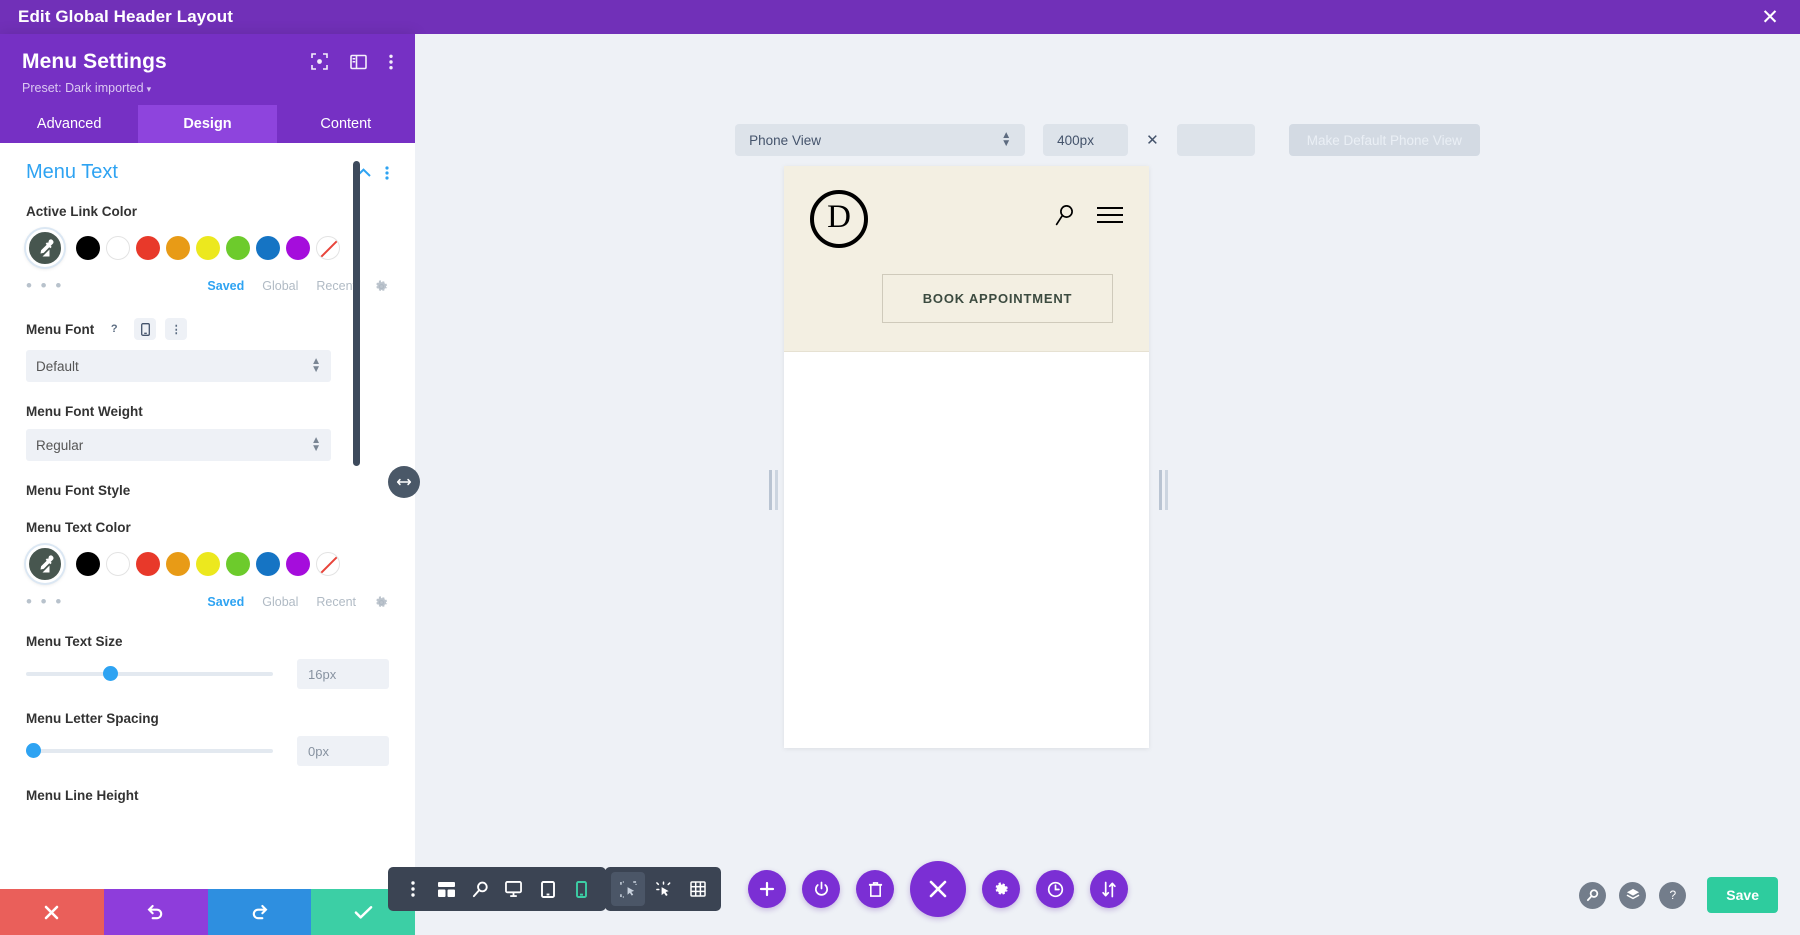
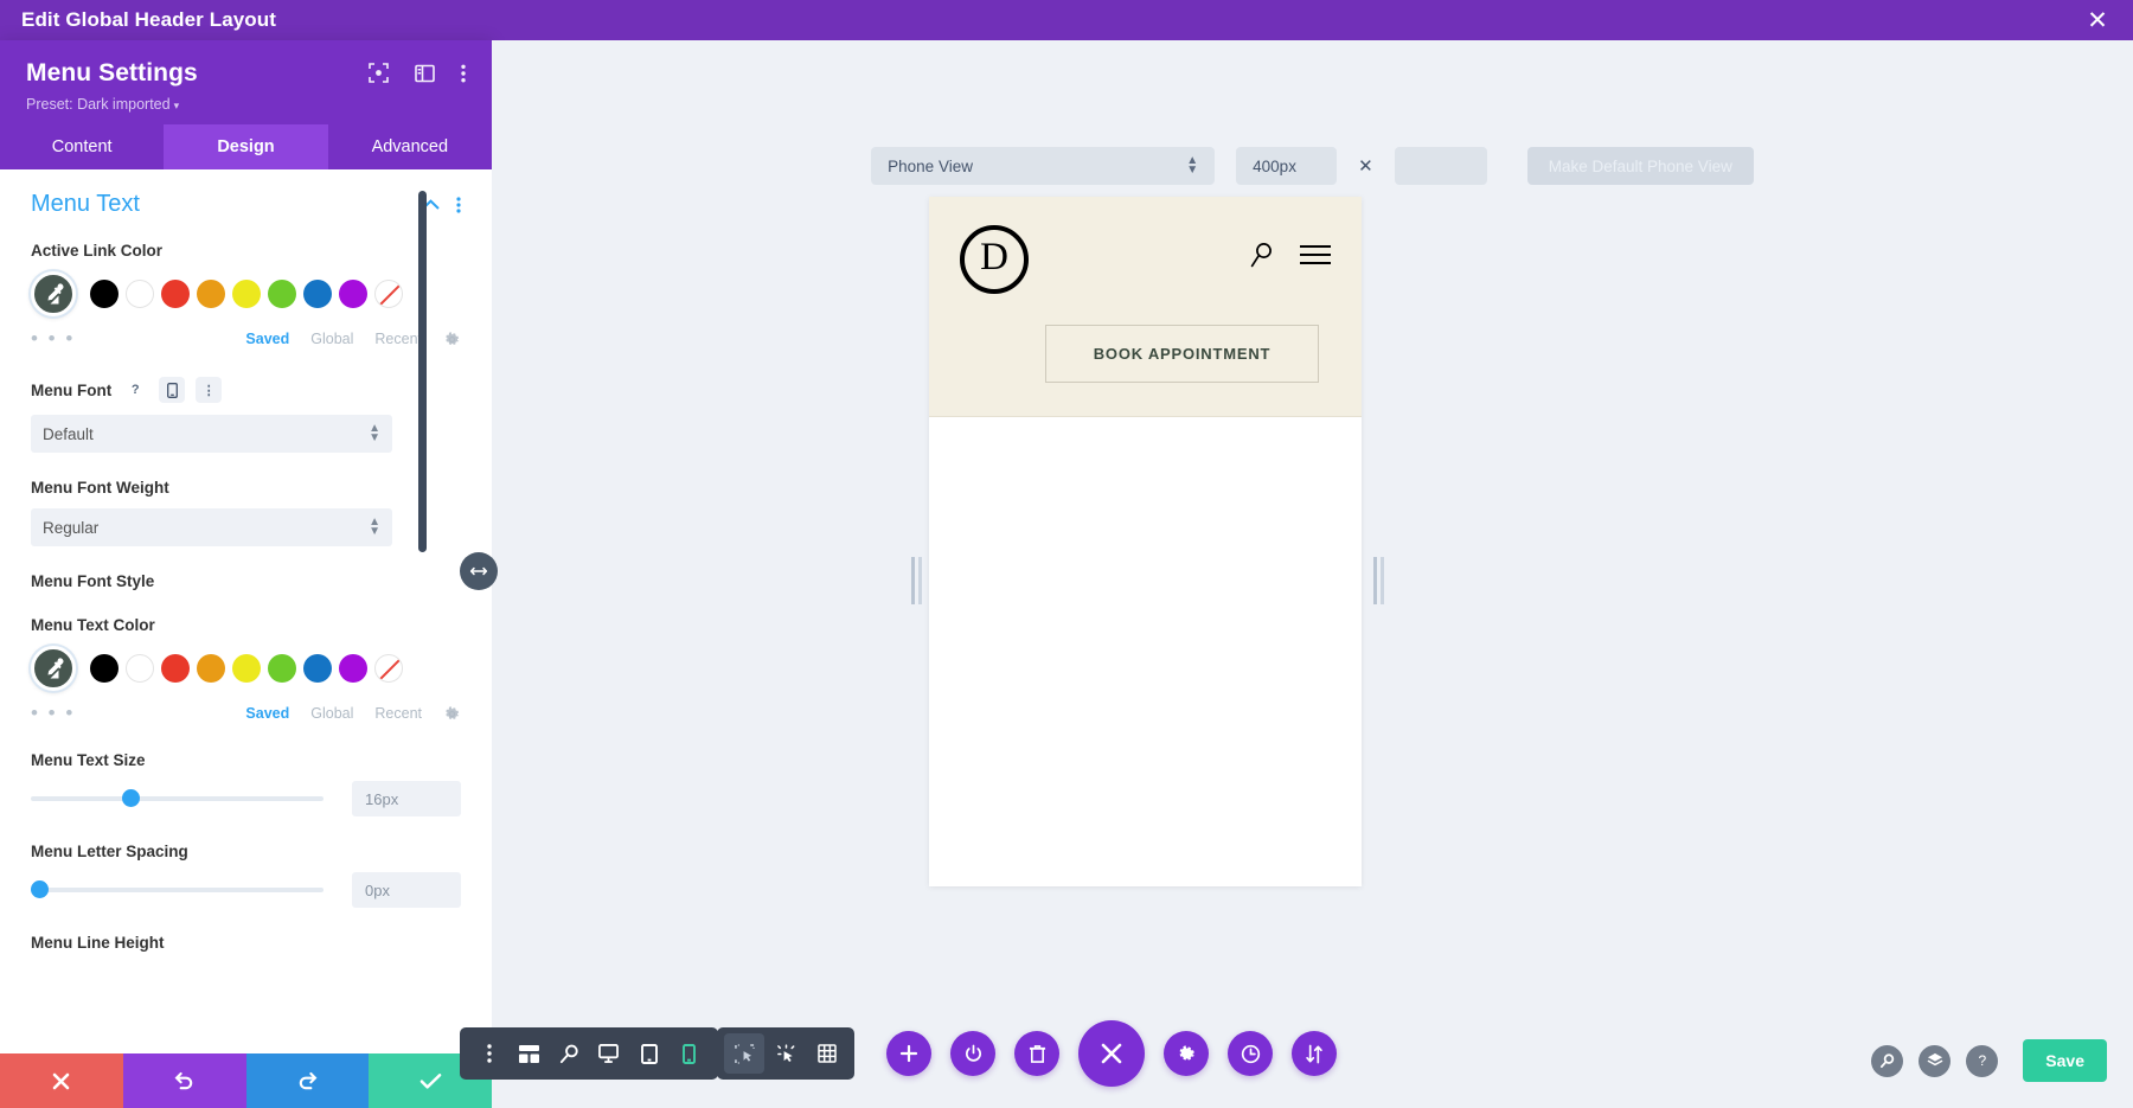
  Edit Global Header Layout
  ✕
  Menu Settings
  Preset: Dark imported ▾
- Advanced
+ Content
  Design
- Content
+ Advanced
  Menu Text
  Active Link Color
  • • •
  Saved
  Global
  Recen
  Menu Font
  ?
  ⋮
  Default
  ▲
  ▼
  Menu Font Weight
  Regular
  ▲
  ▼
  Menu Font Style
  Menu Text Color
  • • •
  Saved
  Global
  Recent
  Menu Text Size
  16px
  Menu Letter Spacing
  0px
  Menu Line Height
  Phone View
  ▲
  ▼
  400px
  ✕
  D
  BOOK APPOINTMENT
  ?
  Save
